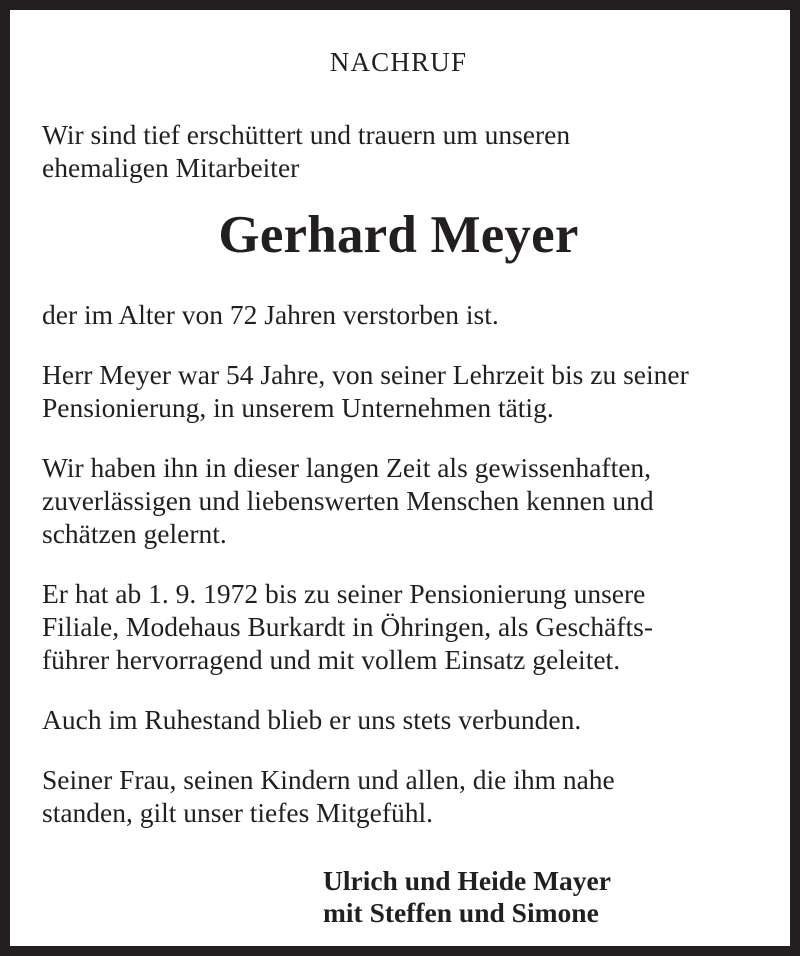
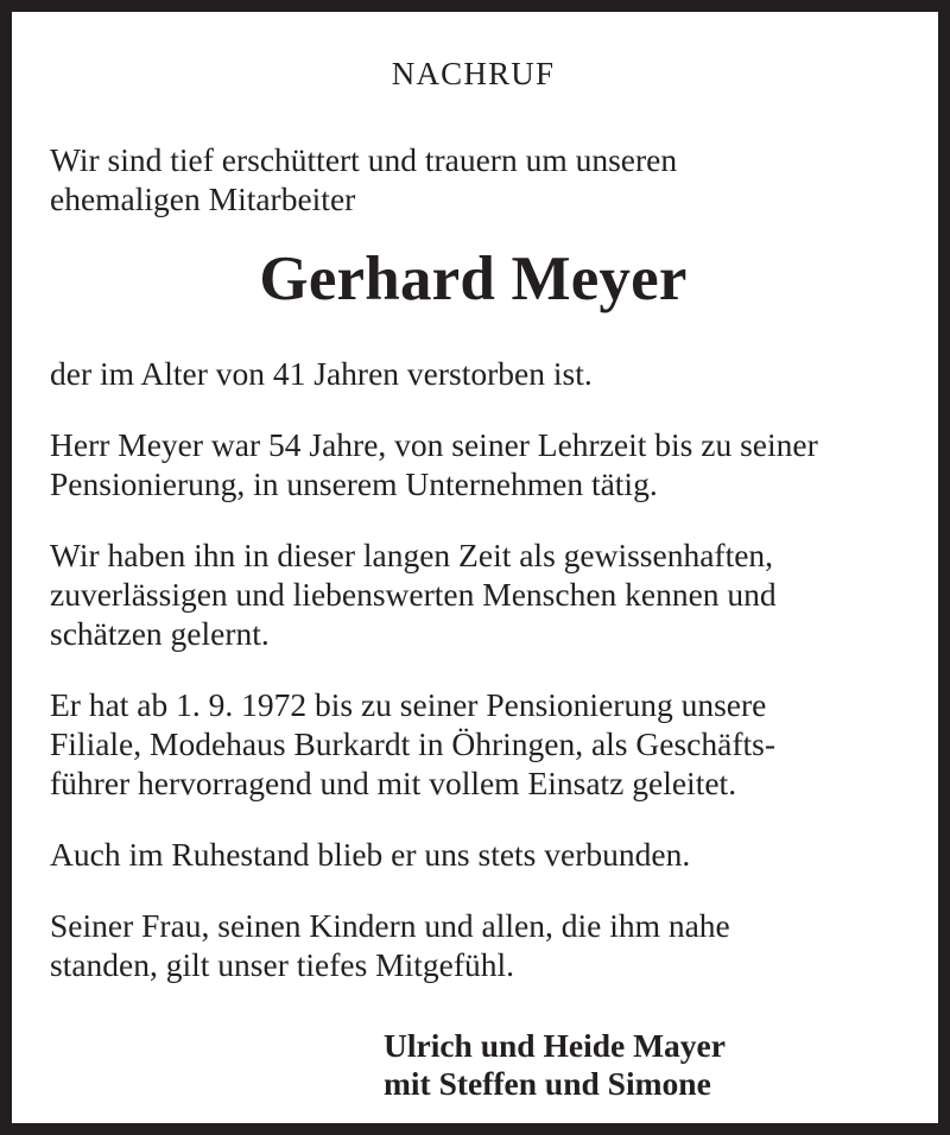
  NACHRUF
  Wir sind tief erschüttert und trauern um unseren
  ehemaligen Mitarbeiter
  Gerhard Meyer
- der im Alter von 72 Jahren verstorben ist.
+ der im Alter von 41 Jahren verstorben ist.
  Herr Meyer war 54 Jahre, von seiner Lehrzeit bis zu seiner
  Pensionierung, in unserem Unternehmen tätig.
  Wir haben ihn in dieser langen Zeit als gewissenhaften,
  zuverlässigen und liebenswerten Menschen kennen und
  schätzen gelernt.
  Er hat ab 1. 9. 1972 bis zu seiner Pensionierung unsere
  Filiale, Modehaus Burkardt in Öhringen, als Geschäfts-
  führer hervorragend und mit vollem Einsatz geleitet.
  Auch im Ruhestand blieb er uns stets verbunden.
  Seiner Frau, seinen Kindern und allen, die ihm nahe
  standen, gilt unser tiefes Mitgefühl.
  Ulrich und Heide Mayer
  mit Steffen und Simone
